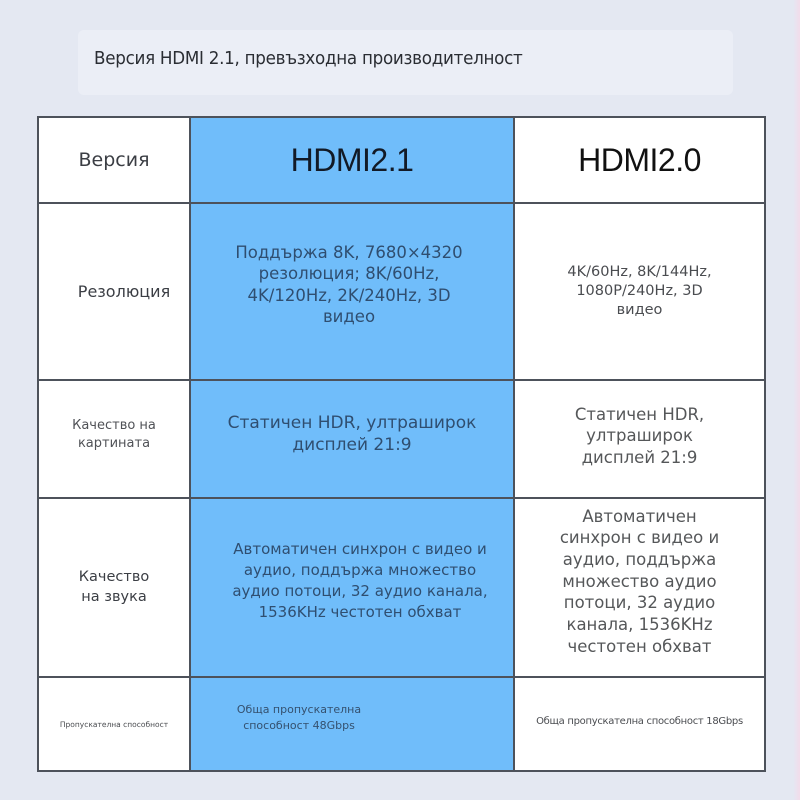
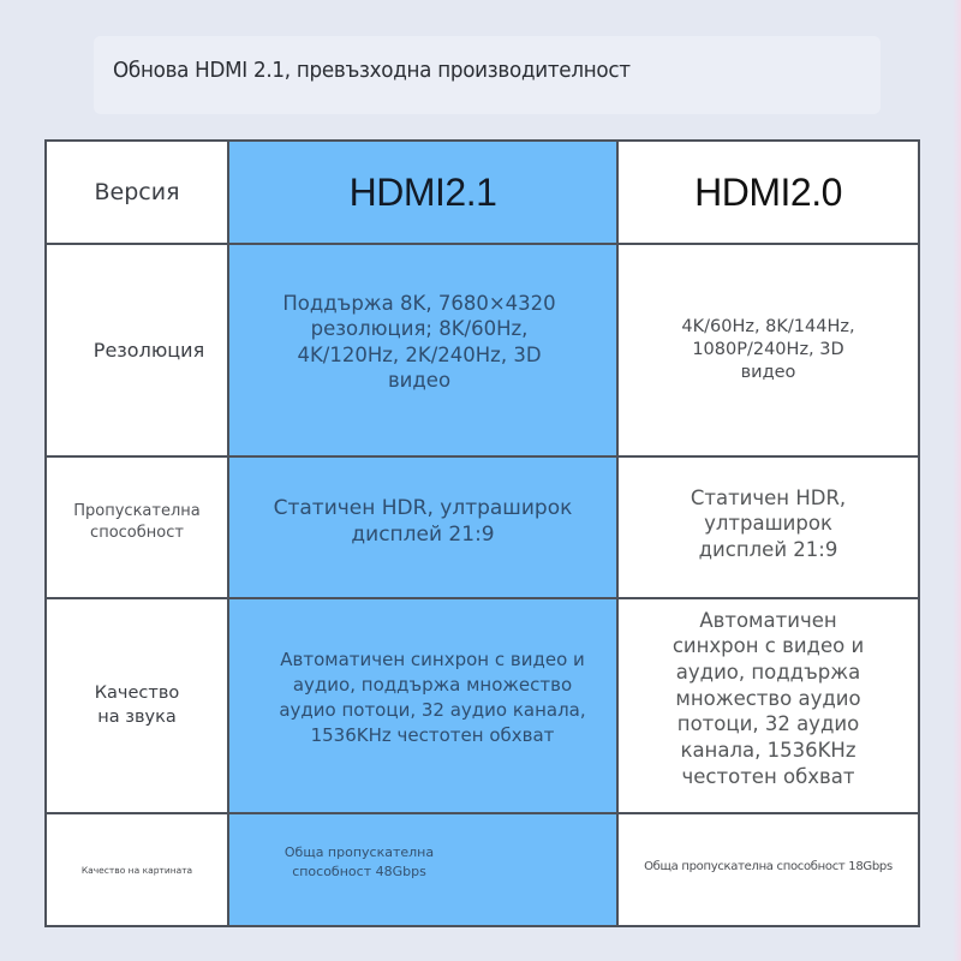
- Версия HDMI 2.1, превъзходна производителност
+ Обнова HDMI 2.1, превъзходна производителност
  Версия	HDMI2.1	HDMI2.0
  Резолюция	Поддържа 8K, 7680×4320 резолюция; 8K/60Hz, 4K/120Hz, 2K/240Hz, 3D видео	4K/60Hz, 8K/144Hz, 1080P/240Hz, 3D видео
- Качество на картината	Статичен HDR, ултраширок дисплей 21:9	Статичен HDR, ултраширок дисплей 21:9
+ Пропускателна способност	Статичен HDR, ултраширок дисплей 21:9	Статичен HDR, ултраширок дисплей 21:9
  Качество на звука	Автоматичен синхрон с видео и аудио, поддържа множество аудио потоци, 32 аудио канала, 1536KHz честотен обхват	Автоматичен синхрон с видео и аудио, поддържа множество аудио потоци, 32 аудио канала, 1536KHz честотен обхват
- Пропускателна способност	Обща пропускателна способност 48Gbps	Обща пропускателна способност 18Gbps
+ Качество на картината	Обща пропускателна способност 48Gbps	Обща пропускателна способност 18Gbps
